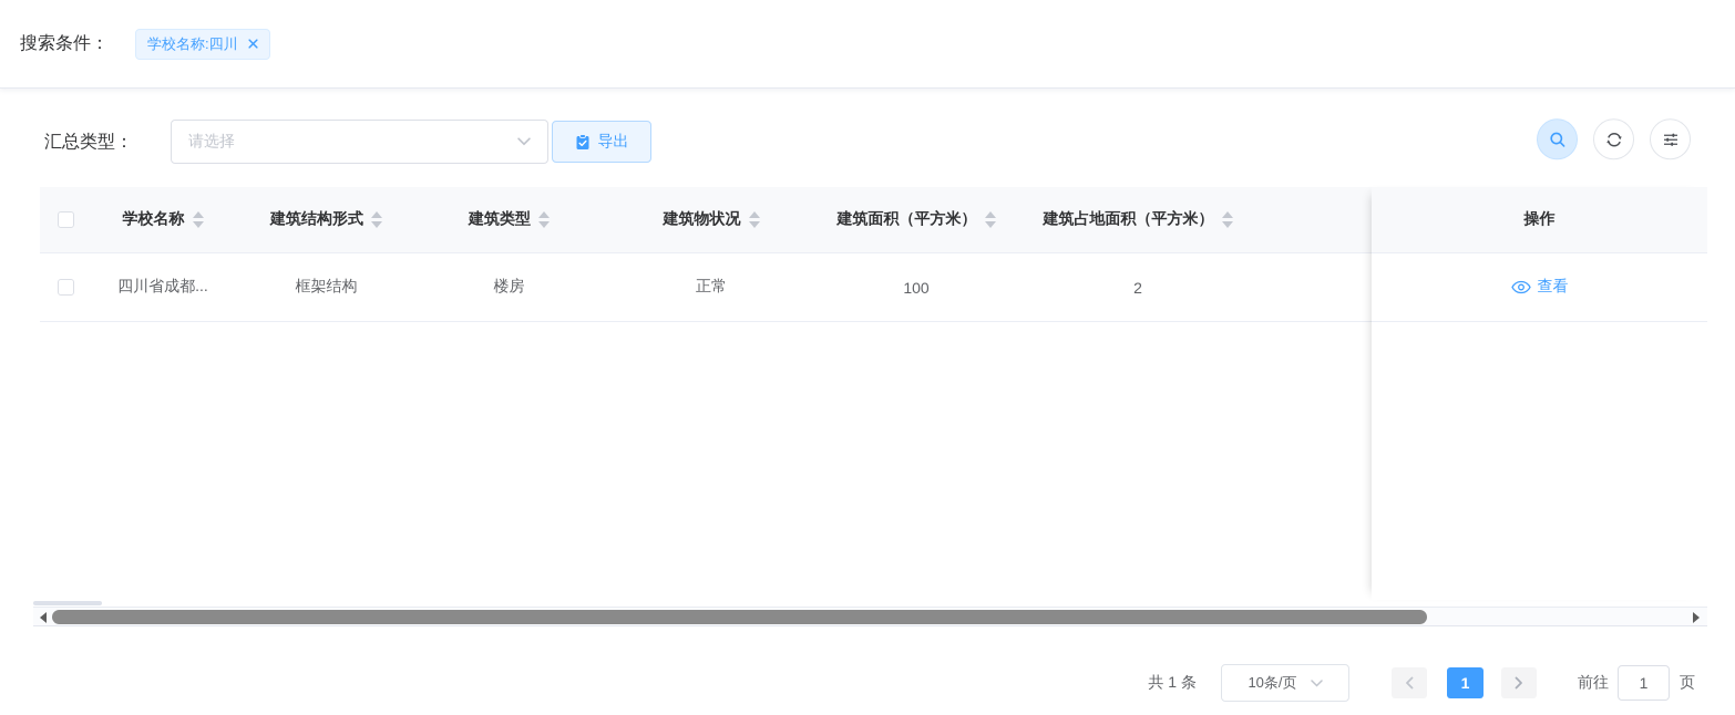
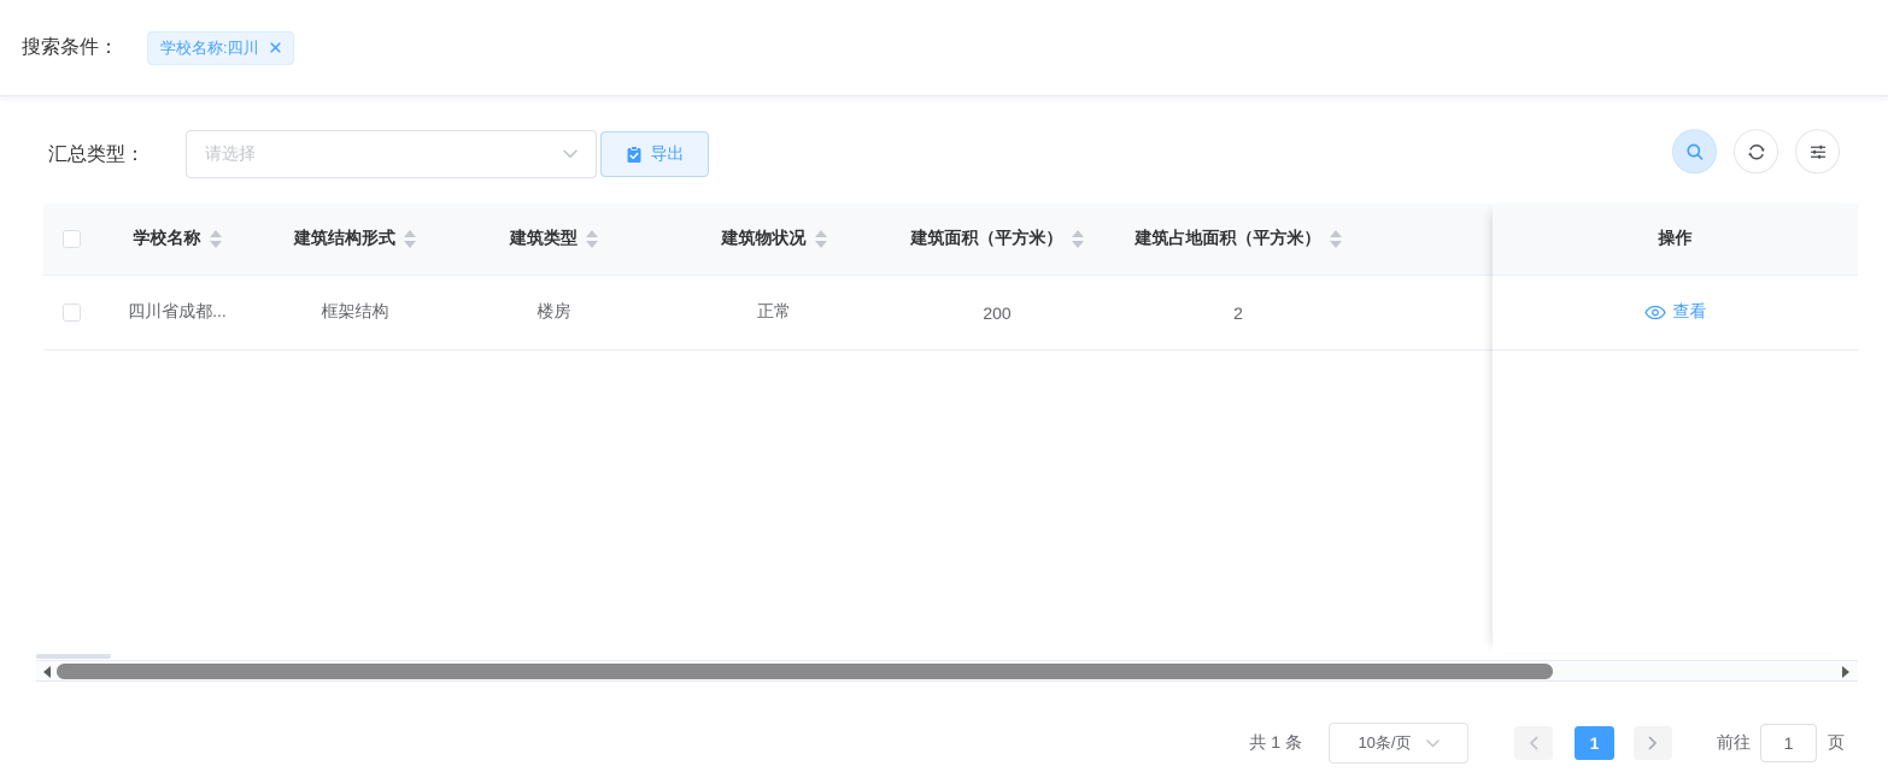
  搜索条件：
  学校名称:四川
  汇总类型：
  请选择
  导出
  学校名称
  建筑结构形式
  建筑类型
  建筑物状况
  建筑面积（平方米）
  建筑占地面积（平方米）
  四川省成都...
  框架结构
  楼房
  正常
- 100
+ 200
  2
  操作
  查看
  共 1 条
  10条/页
  1
  前往
  1
  页
